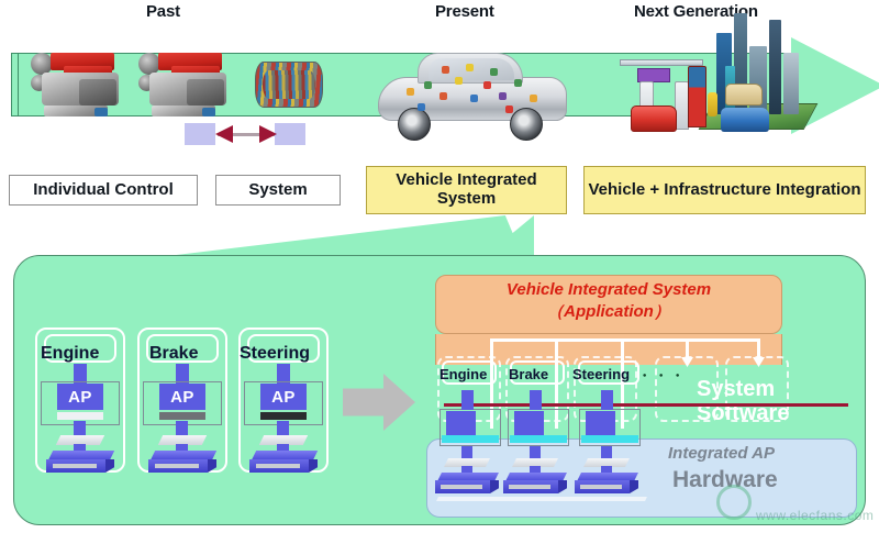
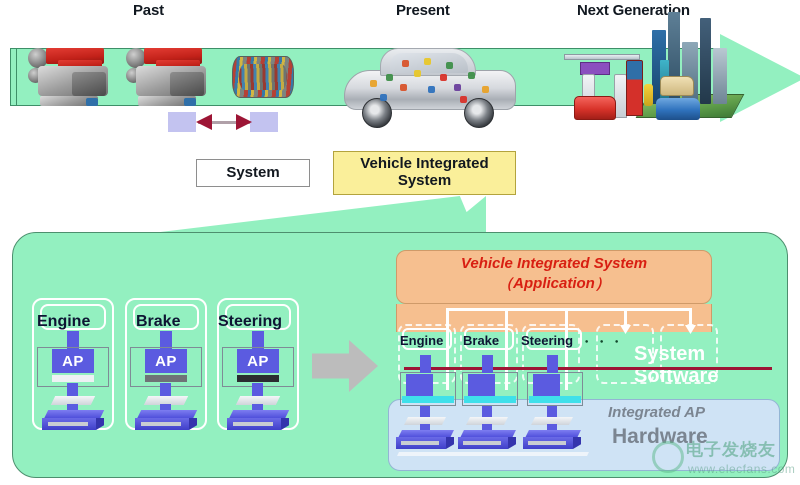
  Past
  Present
  Next Generation
- Individual Control
  System
  Vehicle Integrated System
- Vehicle + Infrastructure Integration
  Engine
  Brake
  Steering
  AP
  AP
  AP
  Vehicle Integrated System
  （Application）
  Engine
  Brake
  Steering
  ・・・
  System
  Software
  Integrated AP
  Hardware
+ 电子发烧友
  www.elecfans.com
